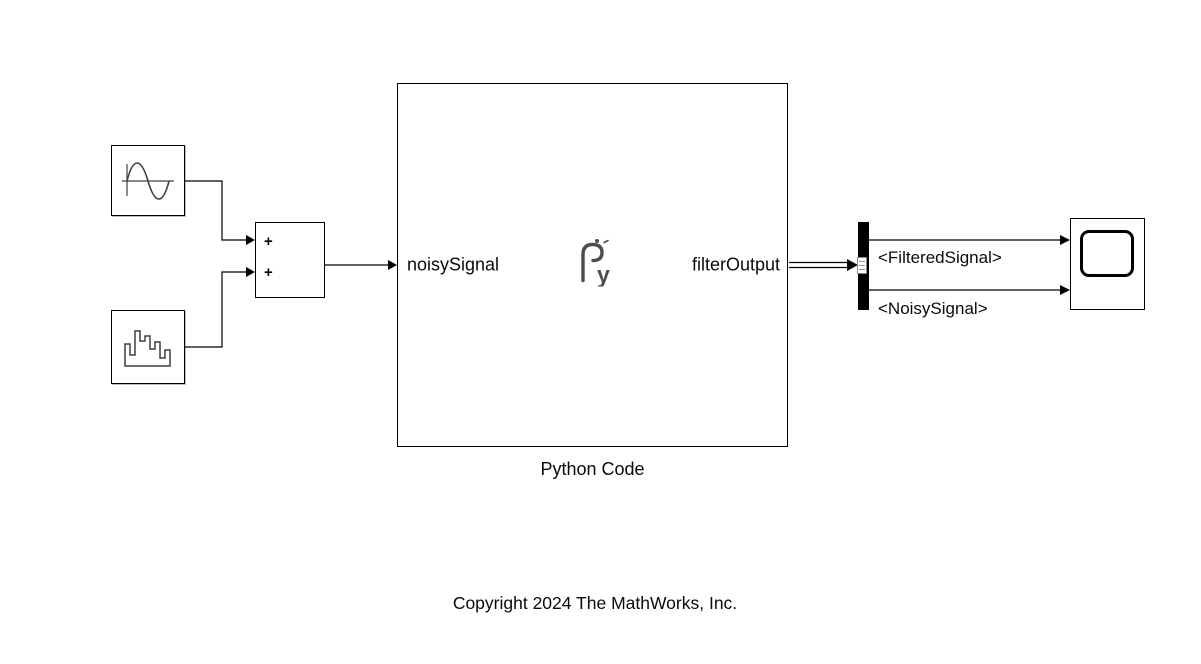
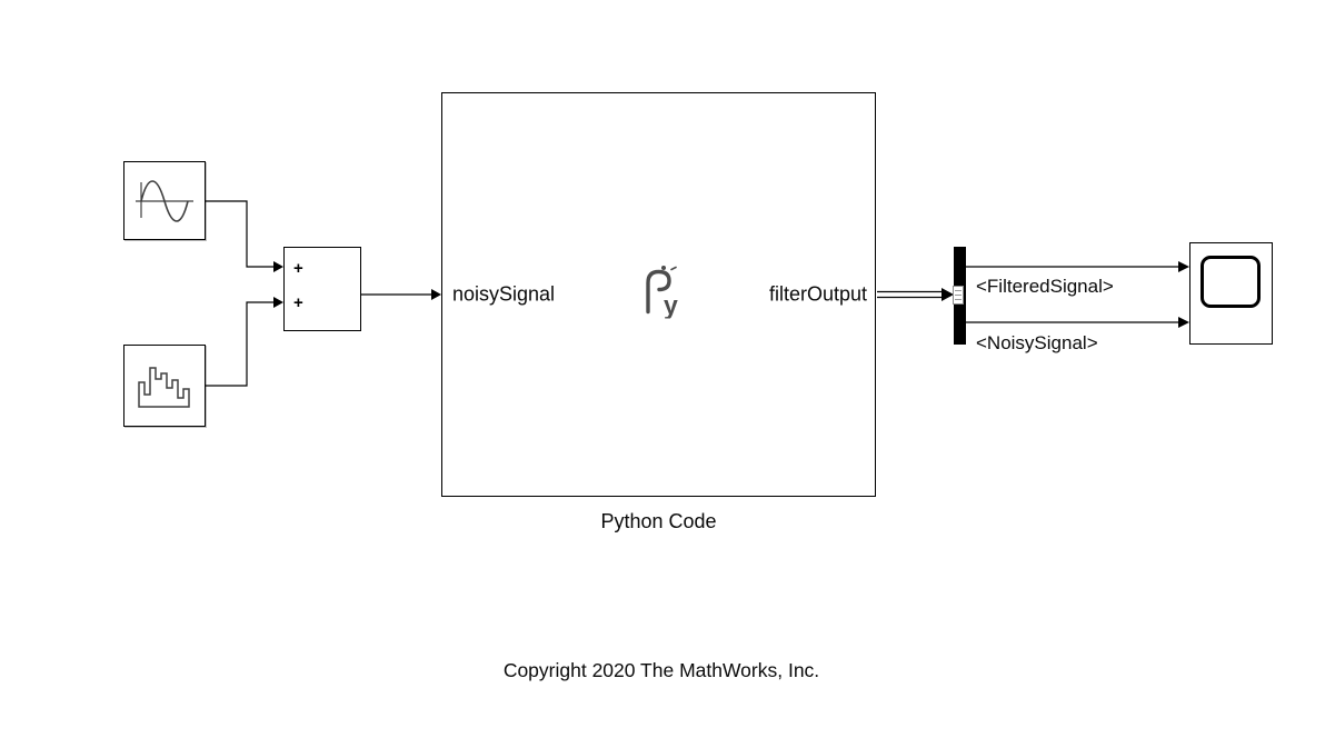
  +
  +
  noisySignal
  filterOutput
  y
  Python Code
  <FilteredSignal>
  <NoisySignal>
- Copyright 2024 The MathWorks, Inc.
+ Copyright 2020 The MathWorks, Inc.
